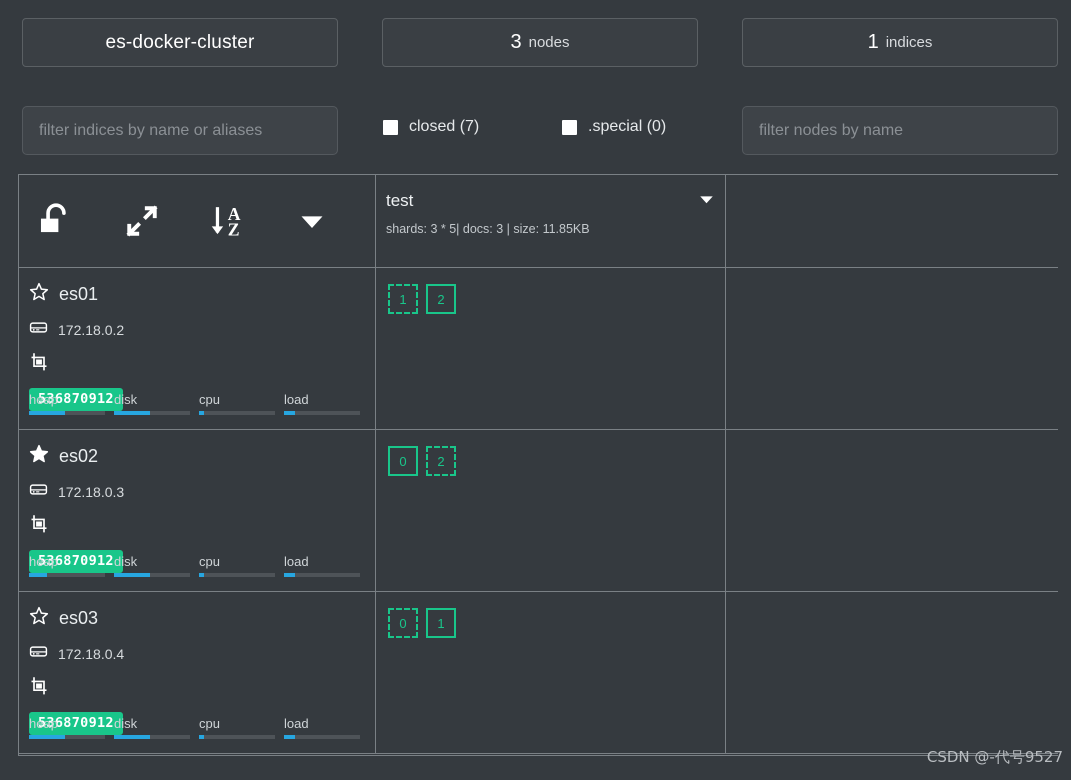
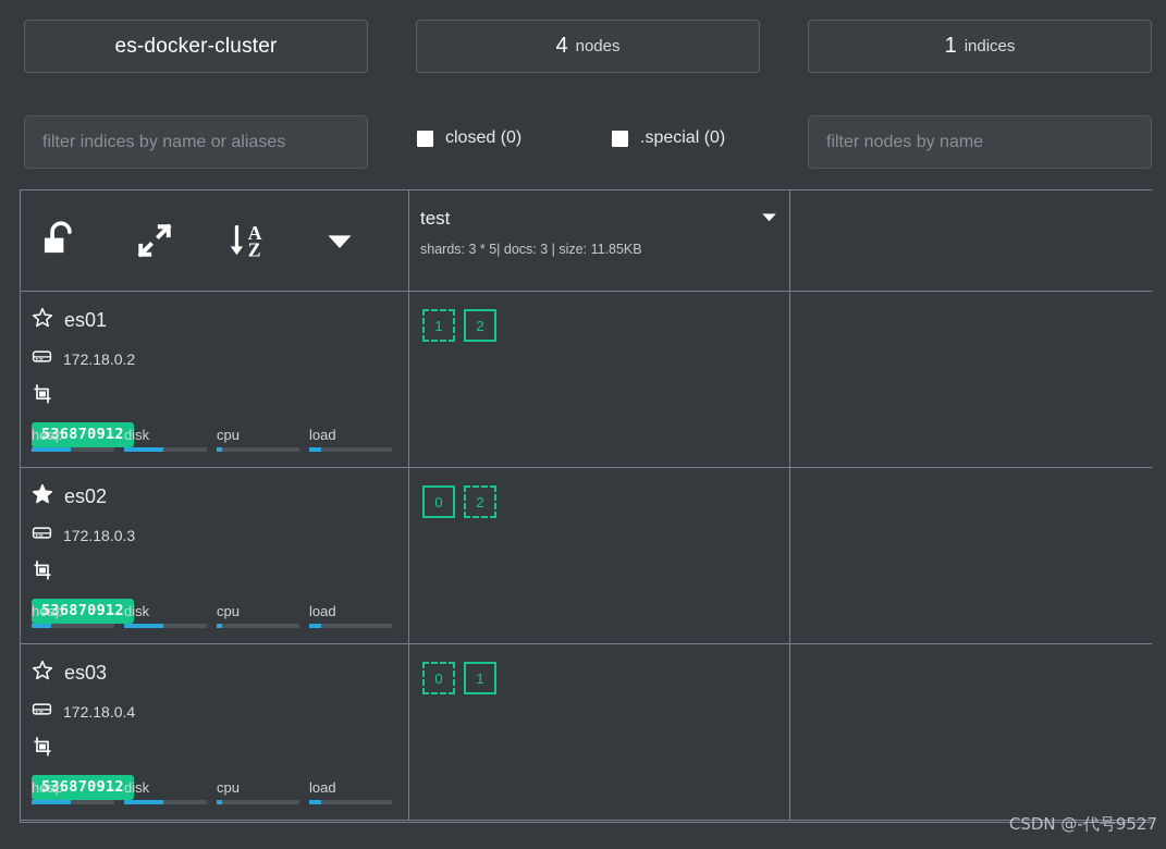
  es-docker-cluster
- 3
+ 4
  nodes
  1
  indices
  filter indices by name or aliases
- closed (7)
+ closed (0)
  .special (0)
  filter nodes by name
  A
  Z
  test
  shards: 3 * 5| docs: 3 | size: 11.85KB
  es01
  172.18.0.2
  536870912
  heap
  disk
  cpu
  load
  1
  2
  es02
  172.18.0.3
  536870912
  heap
  disk
  cpu
  load
  0
  2
  es03
  172.18.0.4
  536870912
  heap
  disk
  cpu
  load
  0
  1
  CSDN @-代号9527
